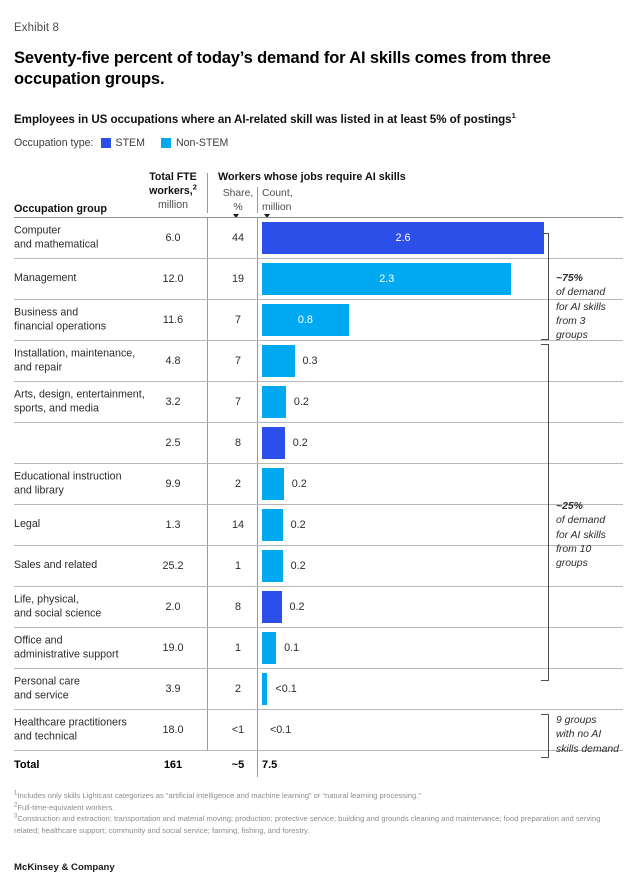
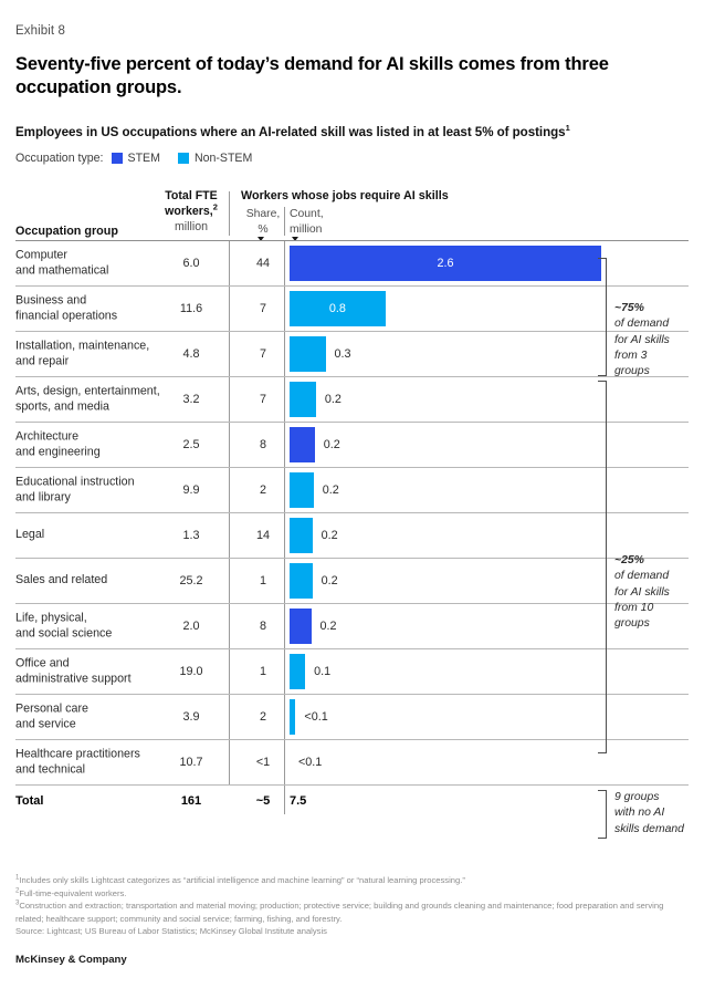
  Exhibit 8
  Seventy-five percent of today’s demand for AI skills comes from three occupation groups.
  Employees in US occupations where an AI-related skill was listed in at least 5% of postings1
  Occupation type:
  STEM
  Non-STEM
  Occupation group
  Total FTE
  workers,2
  million
  Workers whose jobs require AI skills
  Share,
  %
  Count,
  million
  Computer
  and mathematical
  6.0
  44
  2.6
- Management
- 12.0
- 19
- 2.3
  Business and
  financial operations
  11.6
  7
  0.8
  Installation, maintenance,
  and repair
  4.8
  7
  0.3
  Arts, design, entertainment,
  sports, and media
  3.2
  7
  0.2
+ Architecture
+ and engineering
  2.5
  8
  0.2
  Educational instruction
  and library
  9.9
  2
  0.2
  Legal
  1.3
  14
  0.2
  Sales and related
  25.2
  1
  0.2
  Life, physical,
  and social science
  2.0
  8
  0.2
  Office and
  administrative support
  19.0
  1
  0.1
  Personal care
  and service
  3.9
  2
  <0.1
  Healthcare practitioners
  and technical
- 18.0
+ 10.7
  <1
  <0.1
  Total
  161
  ~5
  7.5
  ~75%
  of demand
  for AI skills
  from 3
  groups
  ~25%
  of demand
  for AI skills
  from 10
  groups
  9 groups
  with no AI
  skills demand
  Includes only skills Lightcast categorizes as “artificial intelligence and machine learning” or “natural learning processing.”
  Full-time-equivalent workers.
  Construction and extraction; transportation and material moving; production; protective service; building and grounds cleaning and maintenance; food preparation and serving related; healthcare support; community and social service; farming, fishing, and forestry.
+ Source: Lightcast; US Bureau of Labor Statistics; McKinsey Global Institute analysis
  McKinsey & Company
